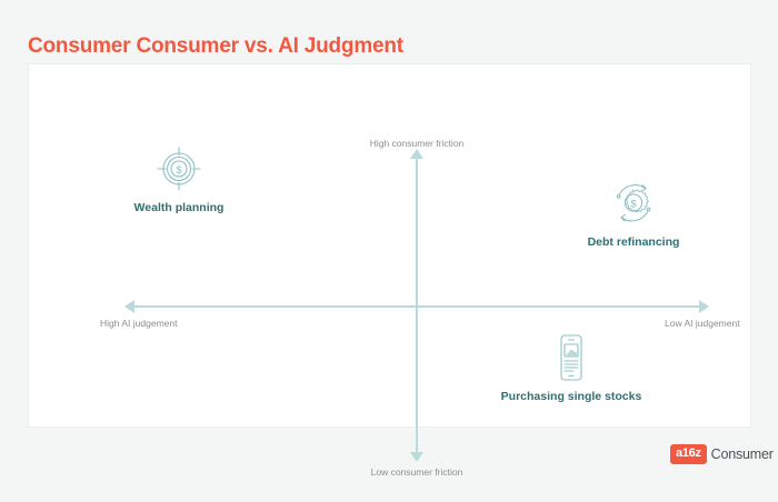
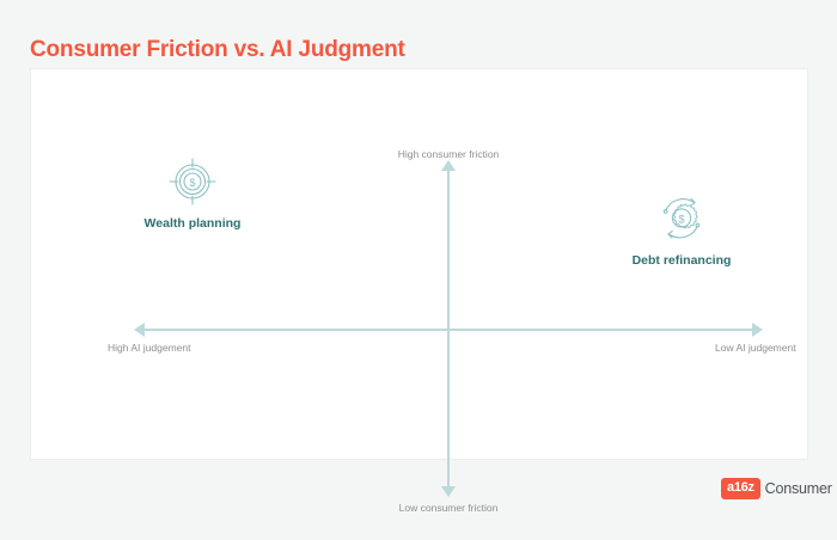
- Consumer Consumer vs. AI Judgment
+ Consumer Friction vs. AI Judgment
  High consumer friction
  Low consumer friction
  High AI judgement
  Low AI judgement
  $
  Wealth planning
  $
  Debt refinancing
- Purchasing single stocks
  a16z
  Consumer
